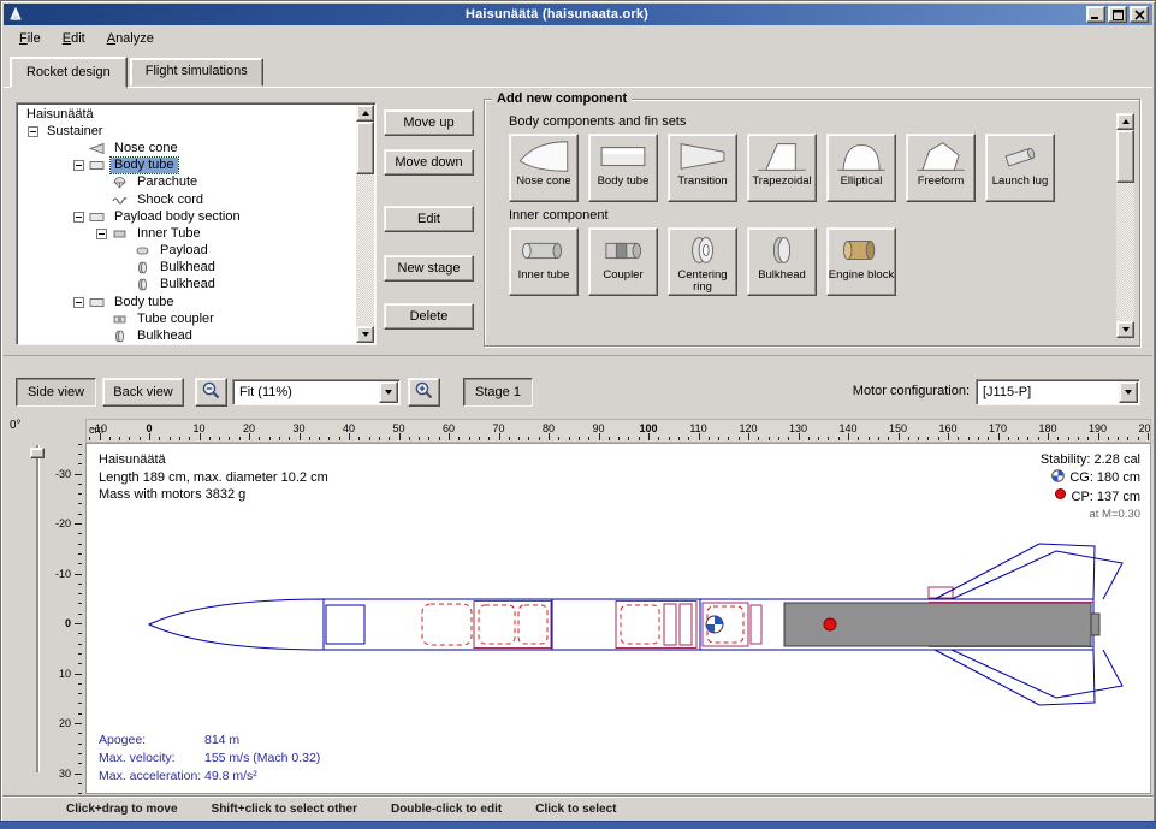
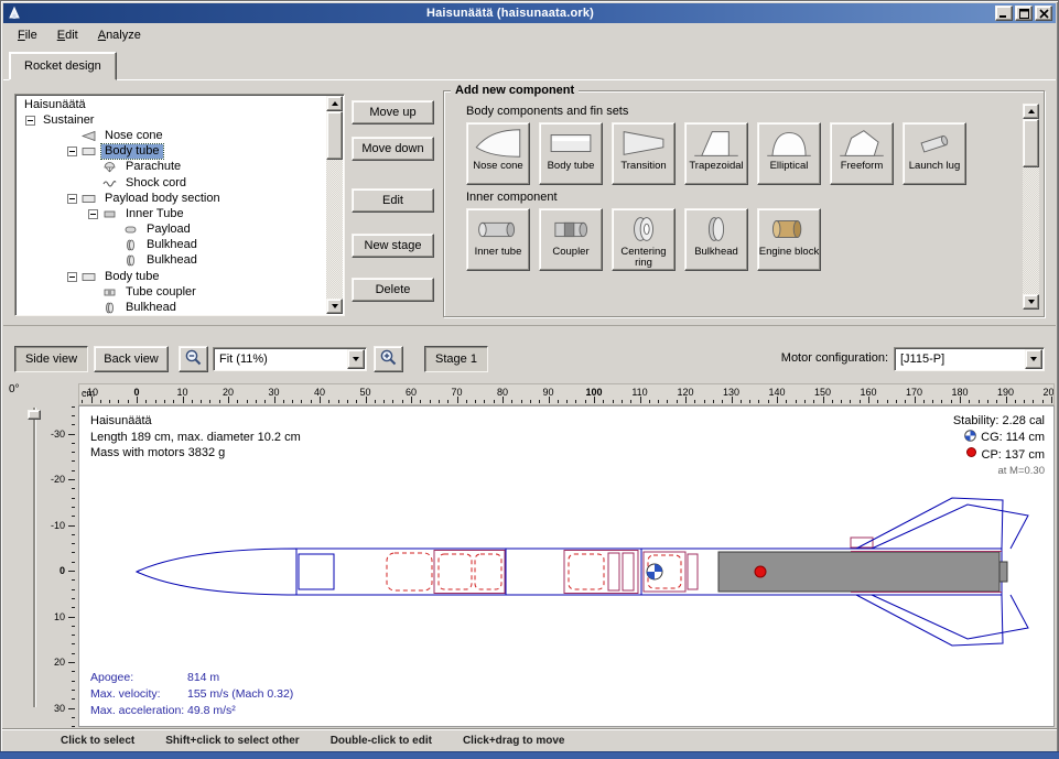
  Haisunäätä (haisunaata.ork)
  File
  Edit
  Analyze
  Rocket design
- Flight simulations
  Haisunäätä
  Sustainer
  Nose cone
  Body tube
  Parachute
  Shock cord
  Payload body section
  Inner Tube
  Payload
  Bulkhead
  Bulkhead
  Body tube
  Tube coupler
  Bulkhead
  Move up
  Move down
  Edit
  New stage
  Delete
  Add new component
  Body components and fin sets
  Nose cone
  Body tube
  Transition
  Trapezoidal
  Elliptical
  Freeform
  Launch lug
  Inner component
  Inner tube
  Coupler
  Centering ring
  Bulkhead
  Engine block
  Side view
  Back view
  Fit (11%)
  Stage 1
  Motor configuration:
  [J115-P]
  0°
  cm
  -10
  0
  10
  20
  30
  40
  50
  60
  70
  80
  90
  100
  110
  120
  130
  140
  150
  160
  170
  180
  190
  -30
  -20
  -10
  0
  10
  20
  30
  Haisunäätä
  Length 189 cm, max. diameter 10.2 cm
  Mass with motors 3832 g
  Stability: 2.28 cal
- CG: 180 cm
+ CG: 114 cm
  CP: 137 cm
  at M=0.30
  Apogee:
  814 m
  Max. velocity:
  155 m/s (Mach 0.32)
  Max. acceleration:
  49.8 m/s²
- Click+drag to move
+ Click to select
  Shift+click to select other
  Double-click to edit
- Click to select
+ Click+drag to move
